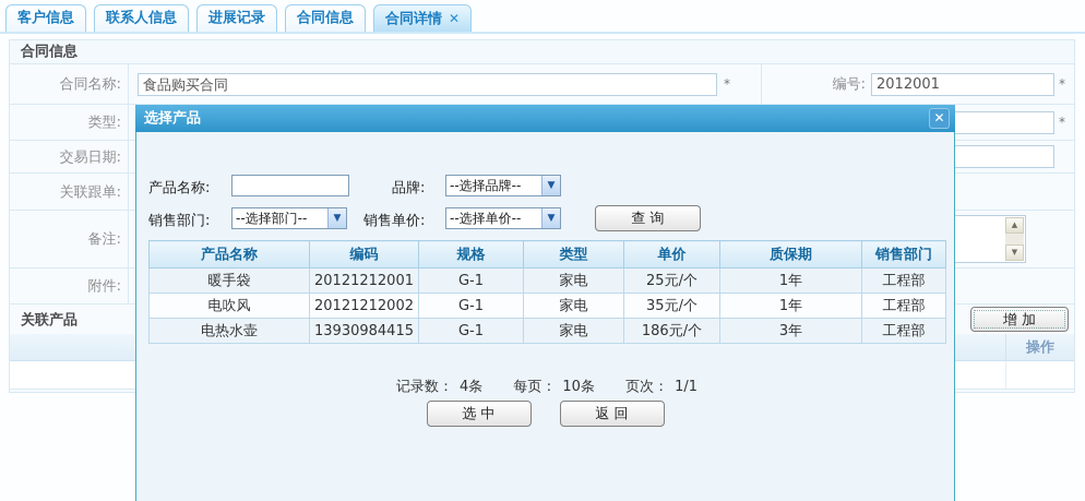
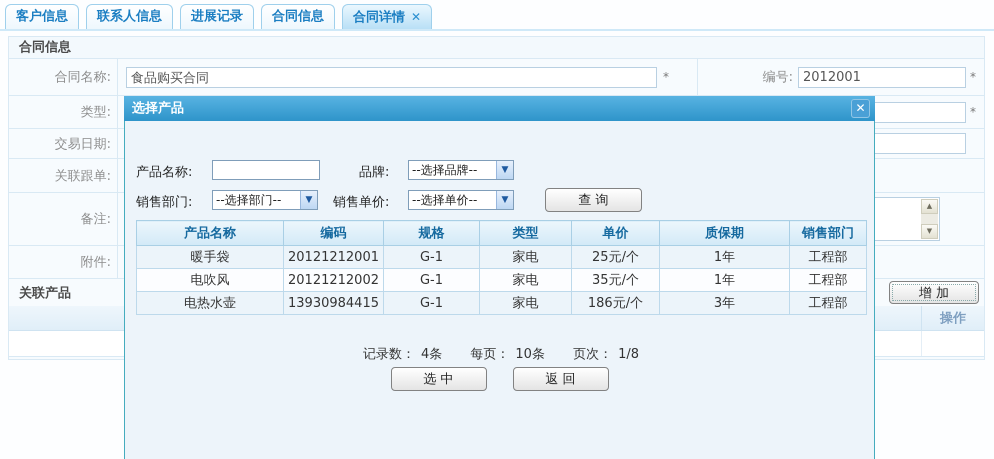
  客户信息
  联系人信息
  进展记录
  合同信息
  合同详情
  ✕
  合同信息
  合同名称:
  食品购买合同
  *
  编号:
  2012001
  *
  类型:
  *
  交易日期:
  关联跟单:
  备注:
  ▲
  ▼
  附件:
  关联产品
  增 加
  操作
  选择产品
  ✕
  产品名称:
  品牌:
  --选择品牌--
  ▼
  销售部门:
  --选择部门--
  ▼
  销售单价:
  --选择单价--
  ▼
  查 询
  产品名称	编码	规格	类型	单价	质保期	销售部门
  暖手袋	20121212001	G-1	家电	25元/个	1年	工程部
  电吹风	20121212002	G-1	家电	35元/个	1年	工程部
  电热水壶	13930984415	G-1	家电	186元/个	3年	工程部
- 记录数： 4条 每页： 10条 页次： 1/1
+ 记录数： 4条 每页： 10条 页次： 1/8
  选 中
  返 回
